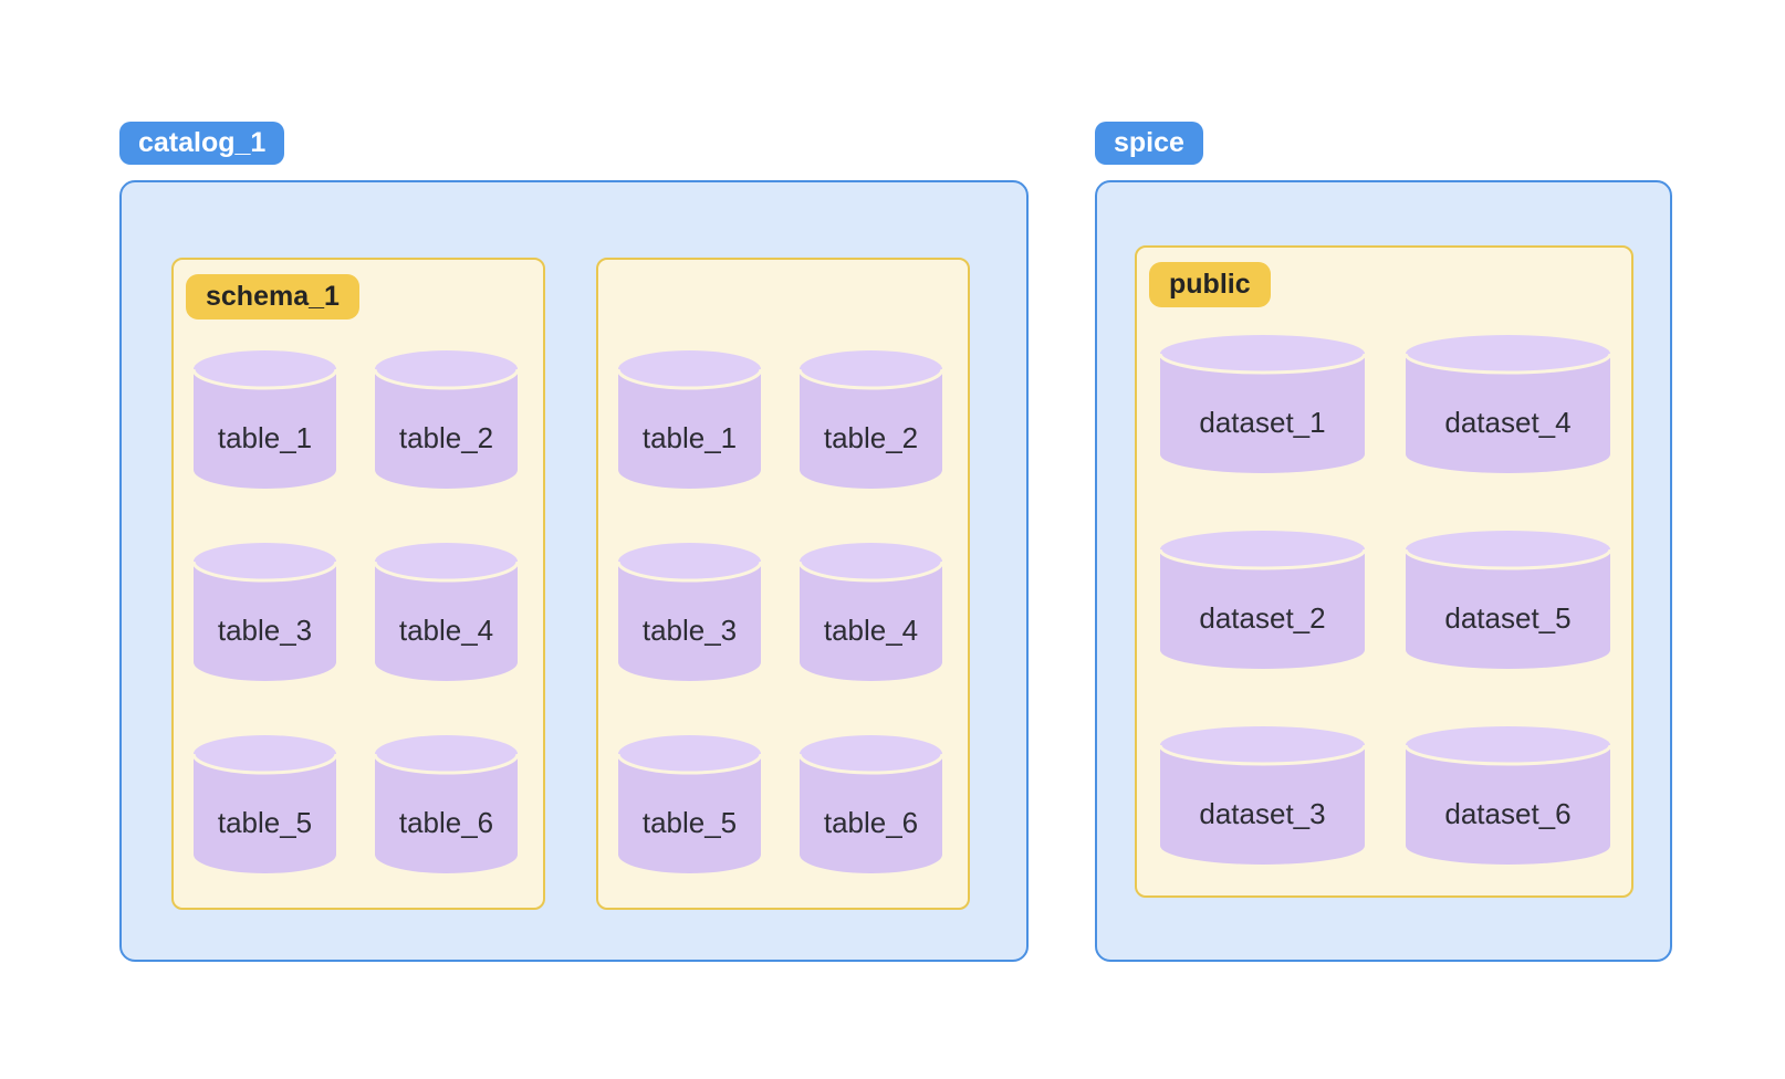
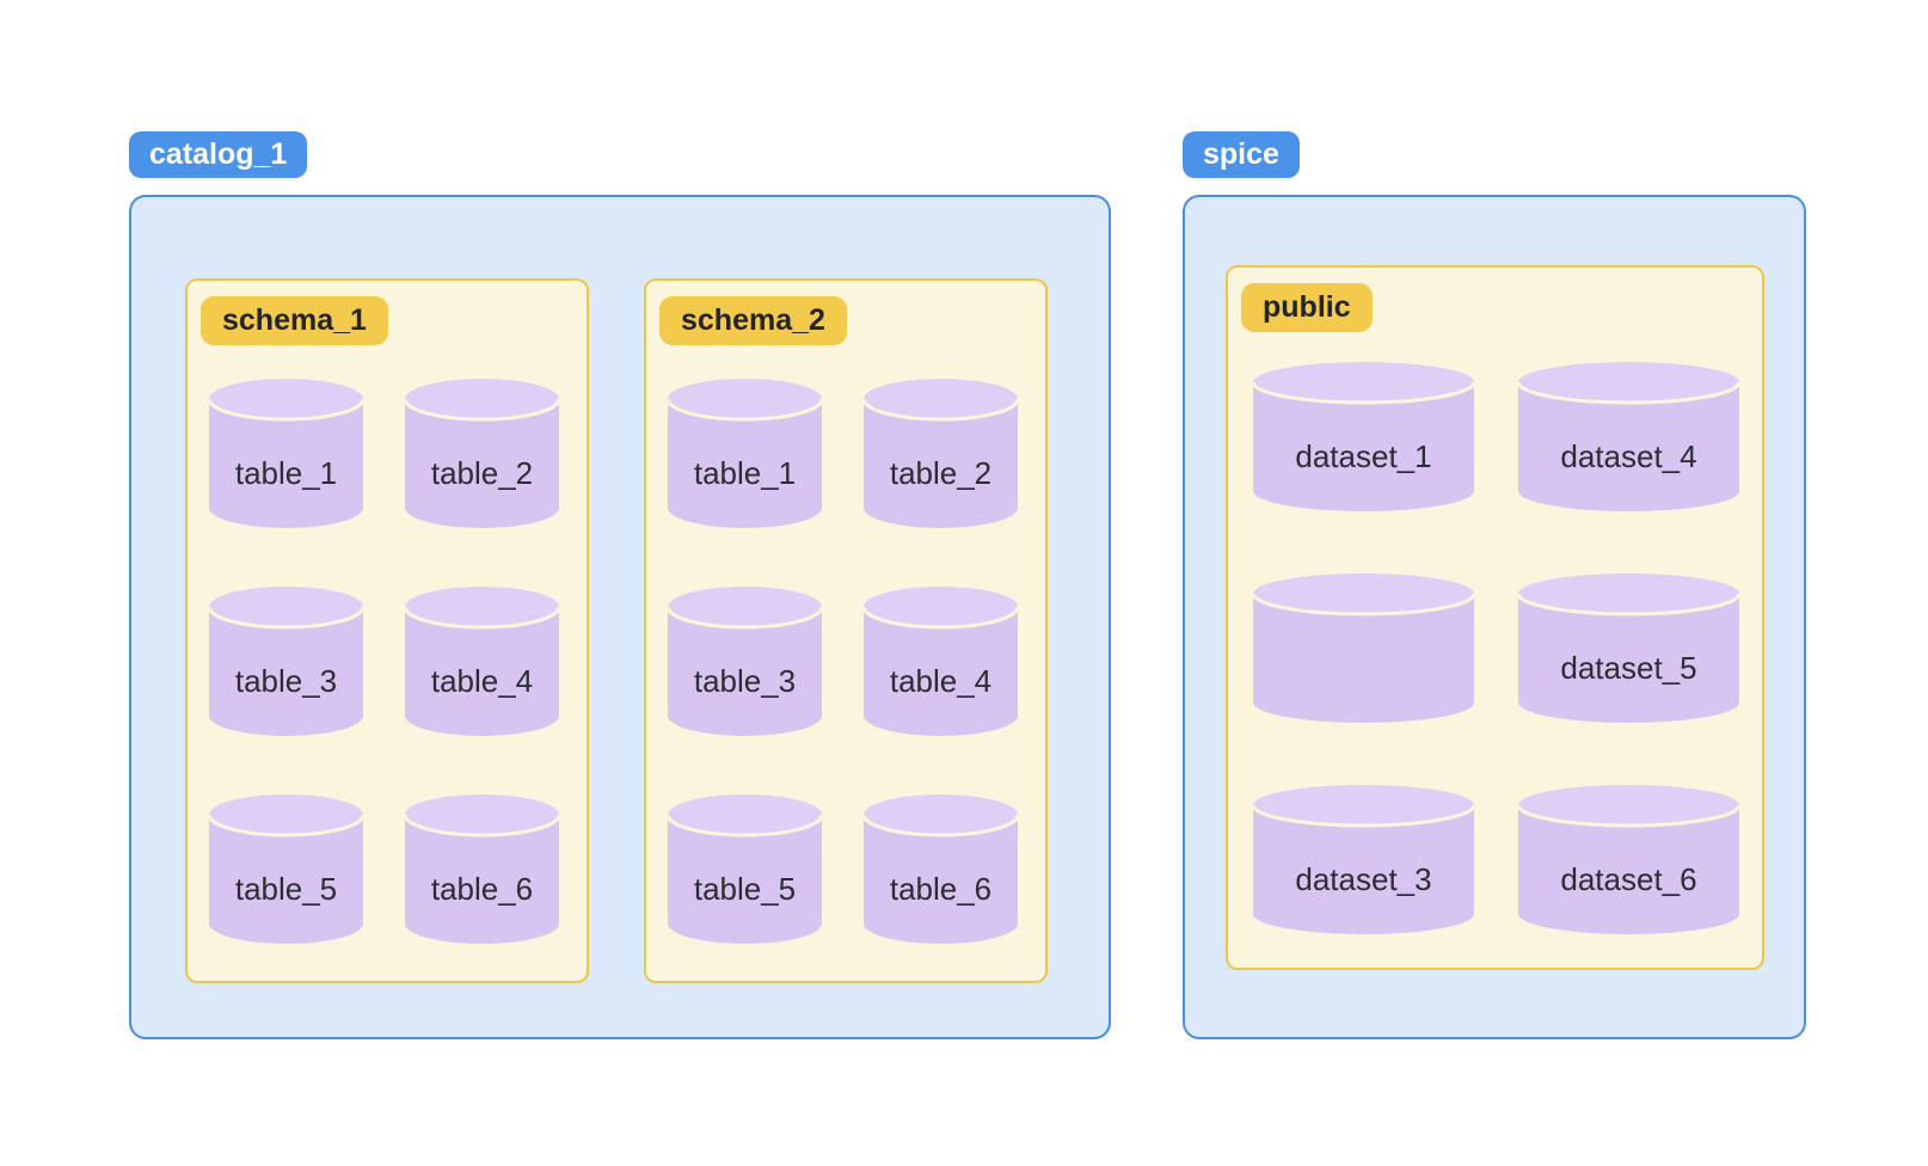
  catalog_1
  schema_1
  table_1
  table_2
  table_3
  table_4
  table_5
  table_6
+ schema_2
  table_1
  table_2
  table_3
  table_4
  table_5
  table_6
  spice
  public
  dataset_1
  dataset_4
- dataset_2
  dataset_5
  dataset_3
  dataset_6
